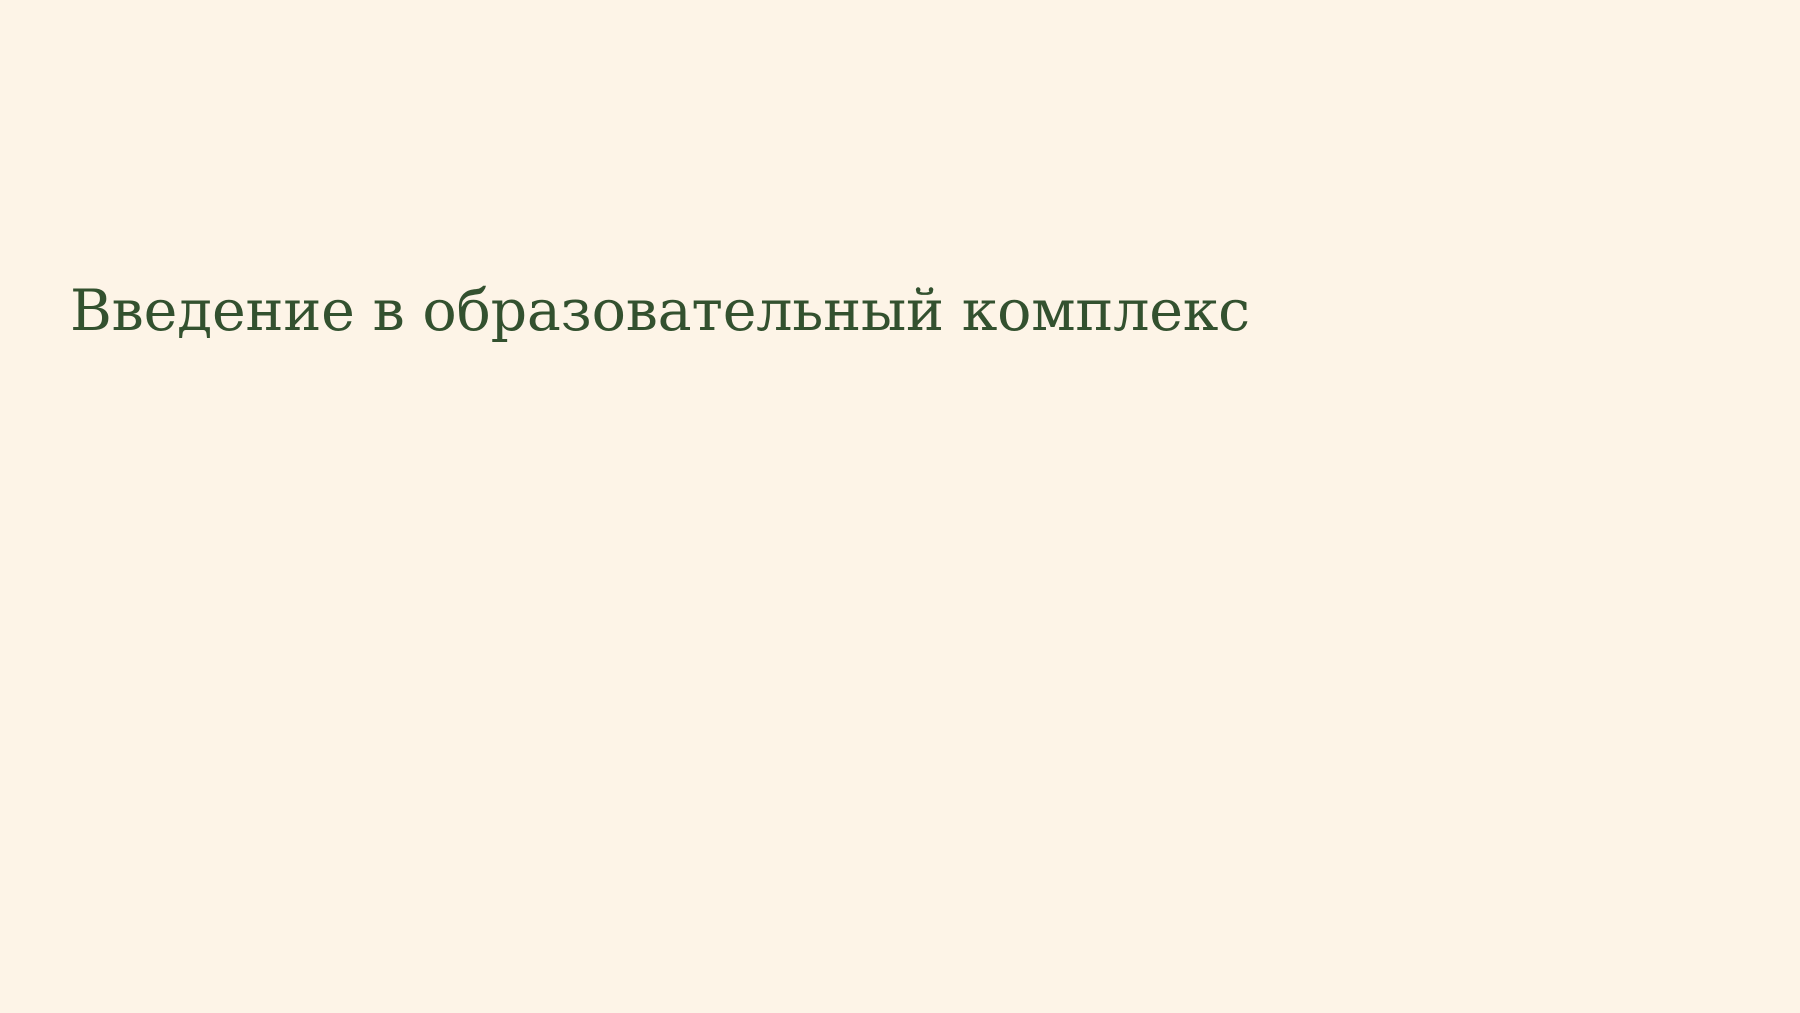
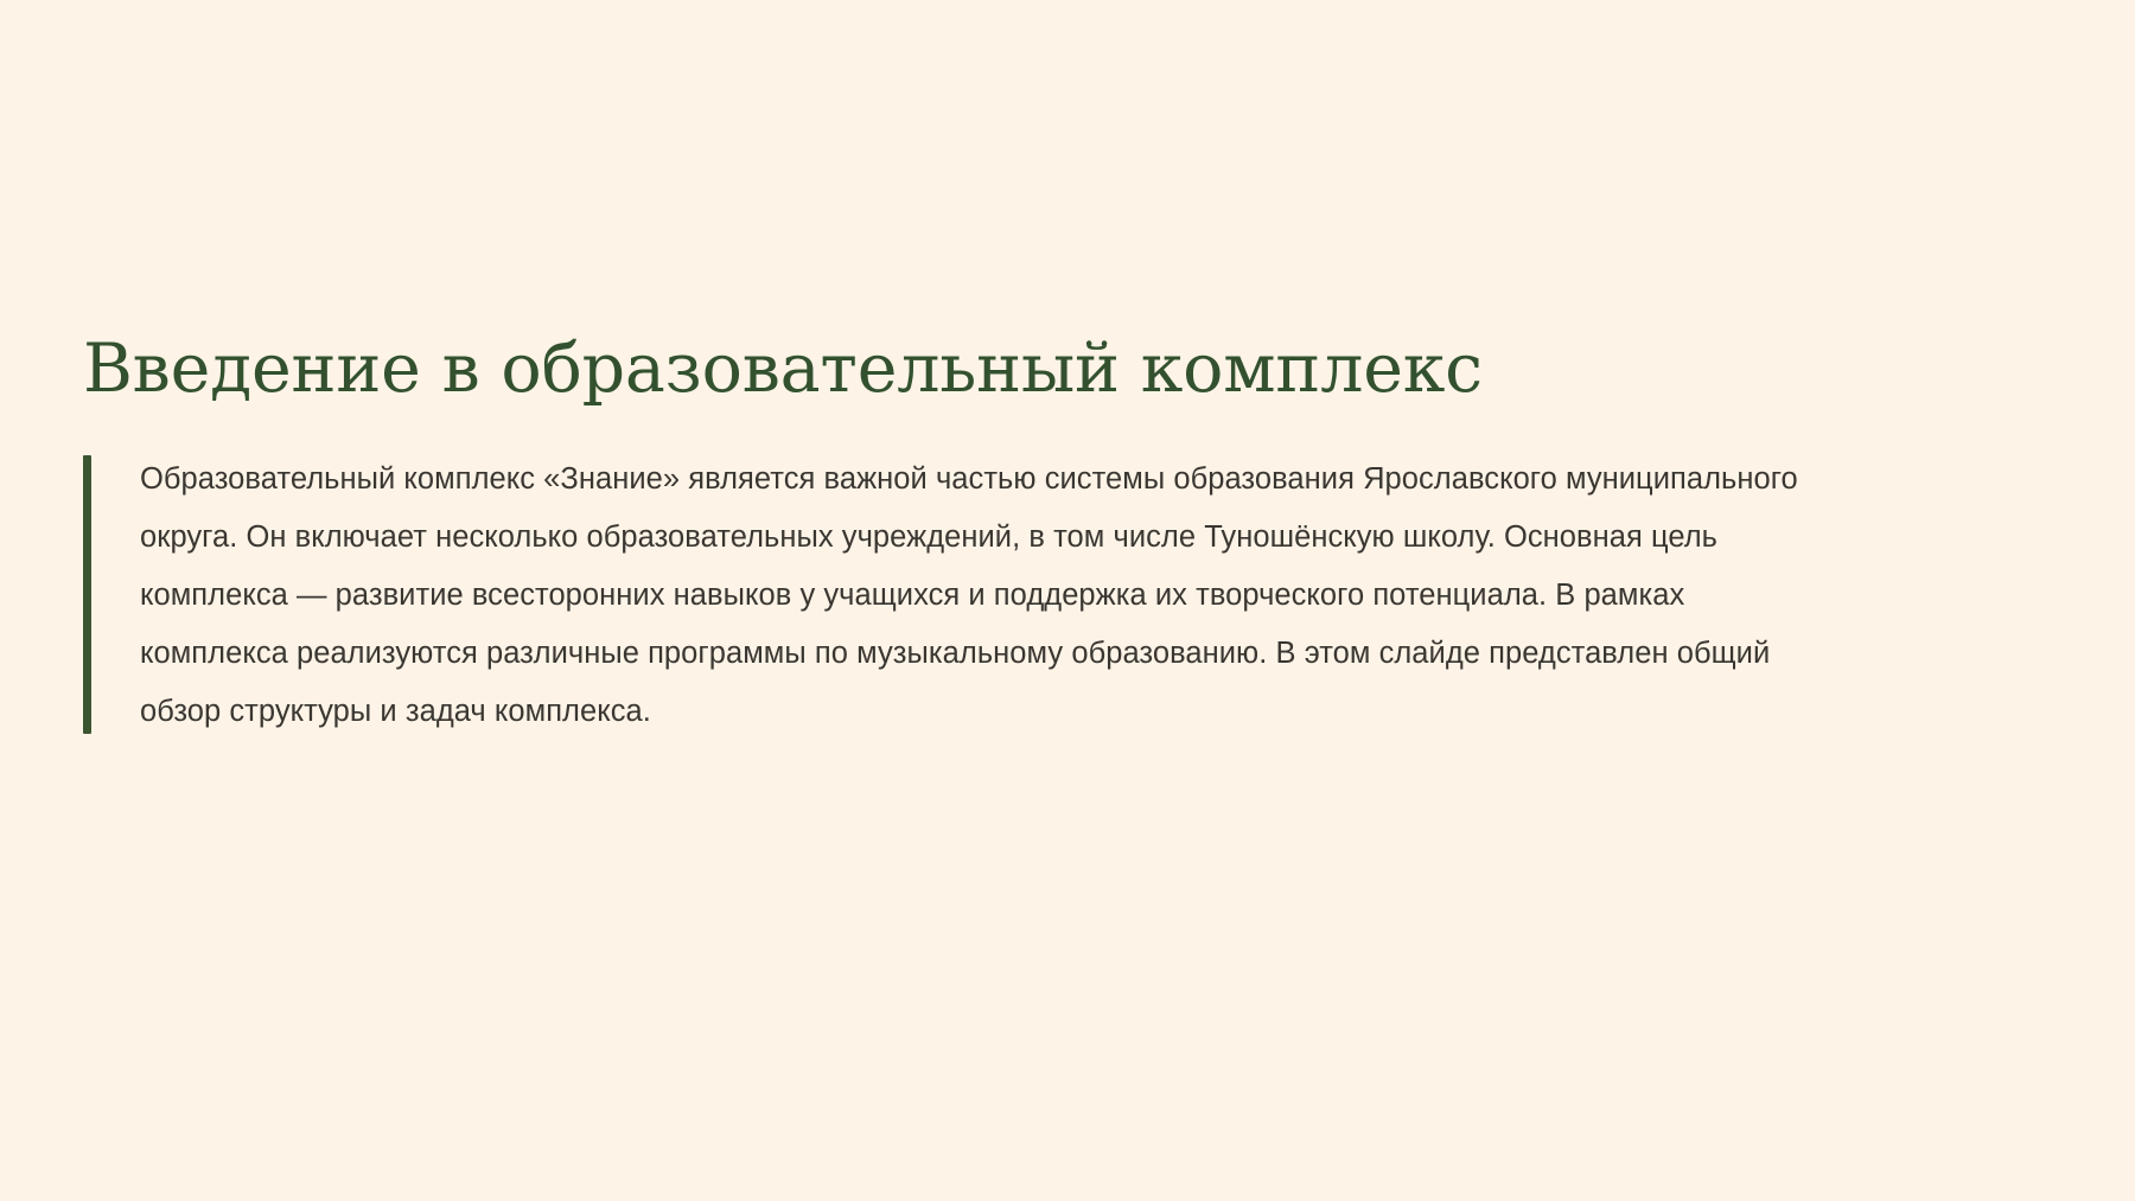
  Введение в образовательный комплекс
+ Образовательный комплекс «Знание» является важной частью системы образования Ярославского муниципального округа. Он включает несколько образовательных учреждений, в том числе Туношёнскую школу. Основная цель комплекса — развитие всесторонних навыков у учащихся и поддержка их творческого потенциала. В рамках комплекса реализуются различные программы по музыкальному образованию. В этом слайде представлен общий обзор структуры и задач комплекса.
